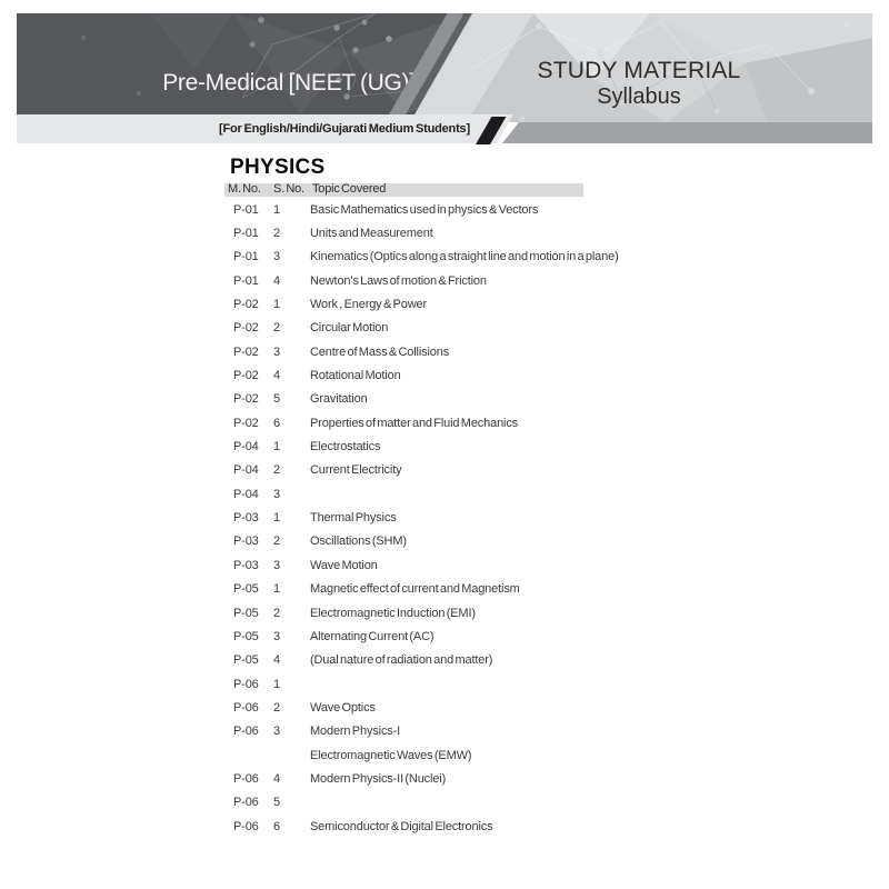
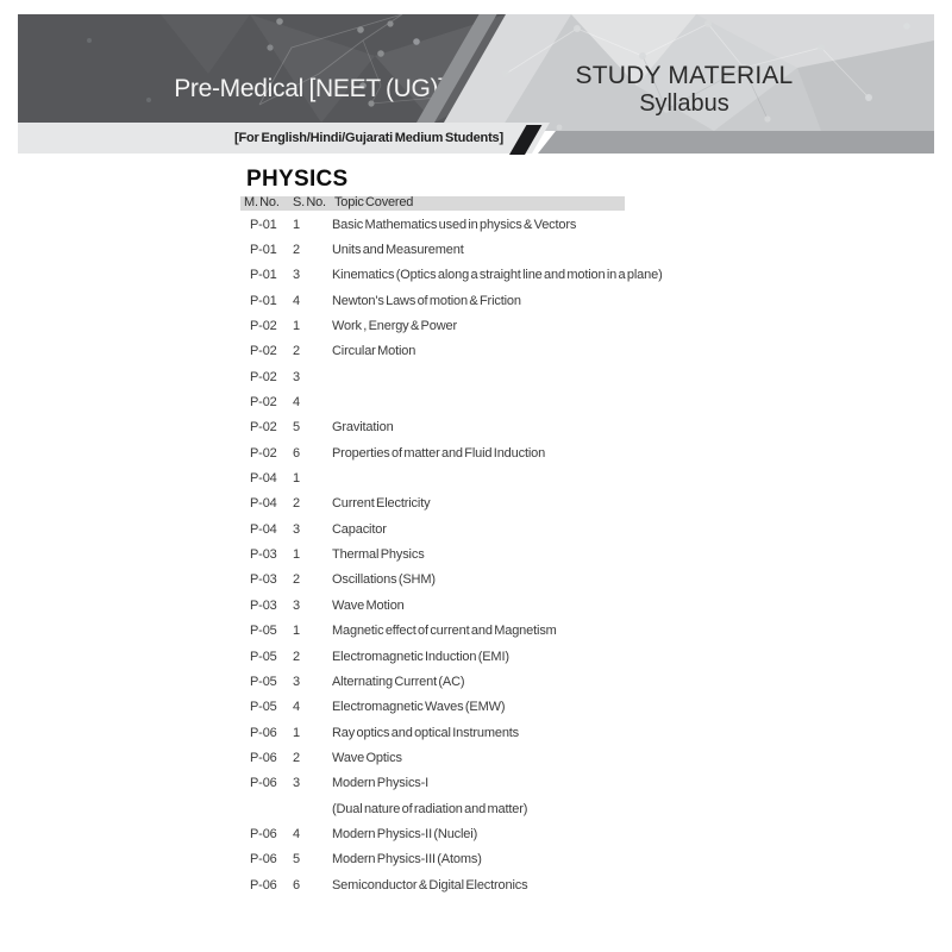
  STUDY MATERIAL
  Syllabus
  Pre-Medical [NEET (UG
  [For English/Hindi/Gujarati Medium Students]
  PHYSICS
  M. No.
  S. No.
  Topic Covered
  P-01
  1
  Basic Mathematics used in physics & Vectors
  P-01
  2
  Units and Measurement
  P-01
  3
  Kinematics (Optics along a straight line and motion in a plane)
  P-01
  4
  Newton's Laws of motion & Friction
  P-02
  1
  Work , Energy & Power
  P-02
  2
  Circular Motion
  P-02
  3
- Centre of Mass & Collisions
  P-02
  4
- Rotational Motion
  P-02
  5
  Gravitation
  P-02
  6
- Properties of matter and Fluid Mechanics
+ Properties of matter and Fluid Induction
  P-04
  1
- Electrostatics
  P-04
  2
  Current Electricity
  P-04
  3
+ Capacitor
  P-03
  1
  Thermal Physics
  P-03
  2
  Oscillations (SHM)
  P-03
  3
  Wave Motion
  P-05
  1
  Magnetic effect of current and Magnetism
  P-05
  2
  Electromagnetic Induction (EMI)
  P-05
  3
  Alternating Current (AC)
  P-05
  4
- (Dual nature of radiation and matter)
+ Electromagnetic Waves (EMW)
  P-06
  1
+ Ray optics and optical Instruments
  P-06
  2
  Wave Optics
  P-06
  3
  Modern Physics-I
- Electromagnetic Waves (EMW)
+ (Dual nature of radiation and matter)
  P-06
  4
  Modern Physics-II (Nuclei)
  P-06
  5
+ Modern Physics-III (Atoms)
  P-06
  6
  Semiconductor & Digital Electronics
